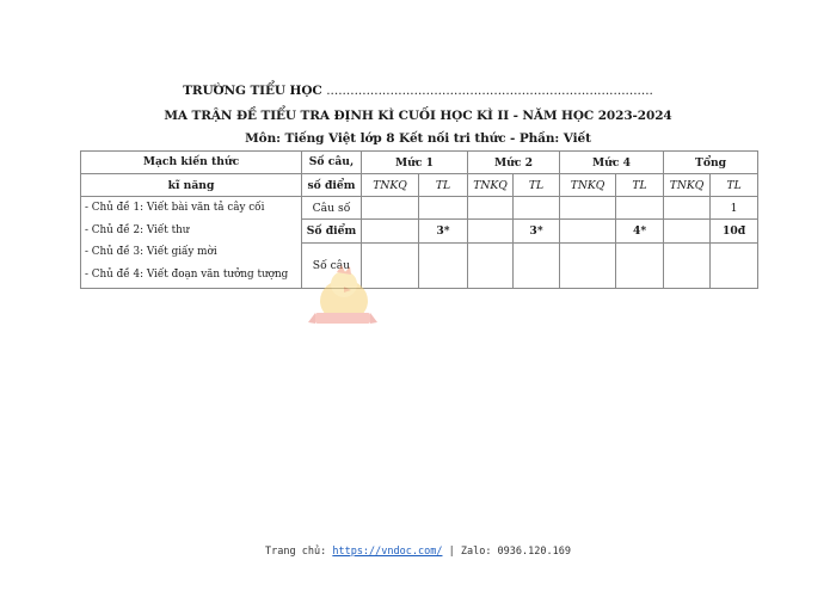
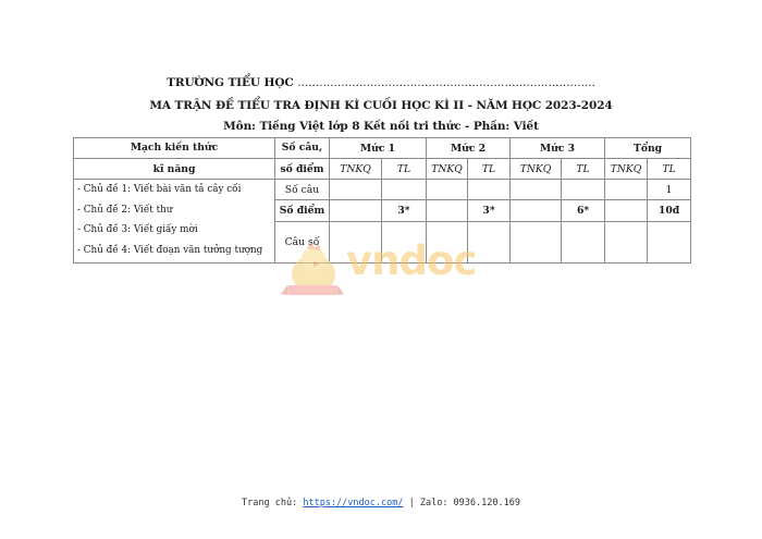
  TRƯỜNG TIỂU HỌC ..................................................................................
  MA TRẬN ĐỀ TIỂU TRA ĐỊNH KÌ CUỐI HỌC KÌ II - NĂM HỌC 2023-2024
  Môn: Tiếng Việt lớp 8 Kết nối tri thức - Phần: Viết
- Mạch kiến thức	Số câu,	Mức 1	Mức 2	Mức 4	Tổng
+ Mạch kiến thức	Số câu,	Mức 1	Mức 2	Mức 3	Tổng
  kĩ năng	số điểm	TNKQ	TL	TNKQ	TL	TNKQ	TL	TNKQ	TL
- - Chủ đề 1: Viết bài văn tả cây cối - Chủ đề 2: Viết thư - Chủ đề 3: Viết giấy mời - Chủ đề 4: Viết đoạn văn tưởng tượng	Câu số								1
+ - Chủ đề 1: Viết bài văn tả cây cối - Chủ đề 2: Viết thư - Chủ đề 3: Viết giấy mời - Chủ đề 4: Viết đoạn văn tưởng tượng	Số câu								1
- Số điểm		3*		3*		4*		10đ
+ Số điểm		3*		3*		6*		10đ
- Số câu
+ Câu số
+ vndoc
  Trang chủ: https://vndoc.com/ | Zalo: 0936.120.169
